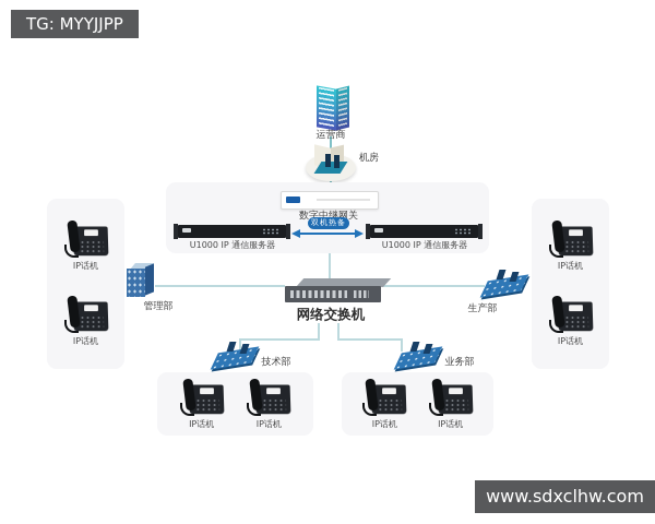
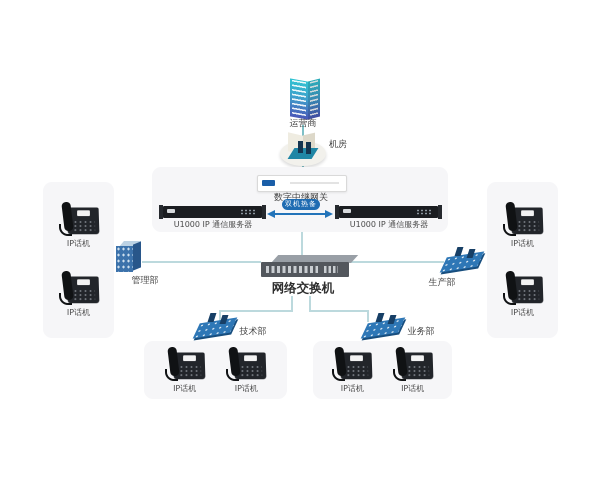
- TG: MYYJJPP
- www.sdxclhw.com
  运营商
  机房
  数字中继网关
  双机热备
  U1000 IP 通信服务器
  U1000 IP 通信服务器
  网络交换机
  管理部
  IP话机
  IP话机
  生产部
  IP话机
  IP话机
  技术部
  IP话机
  IP话机
  业务部
  IP话机
  IP话机
